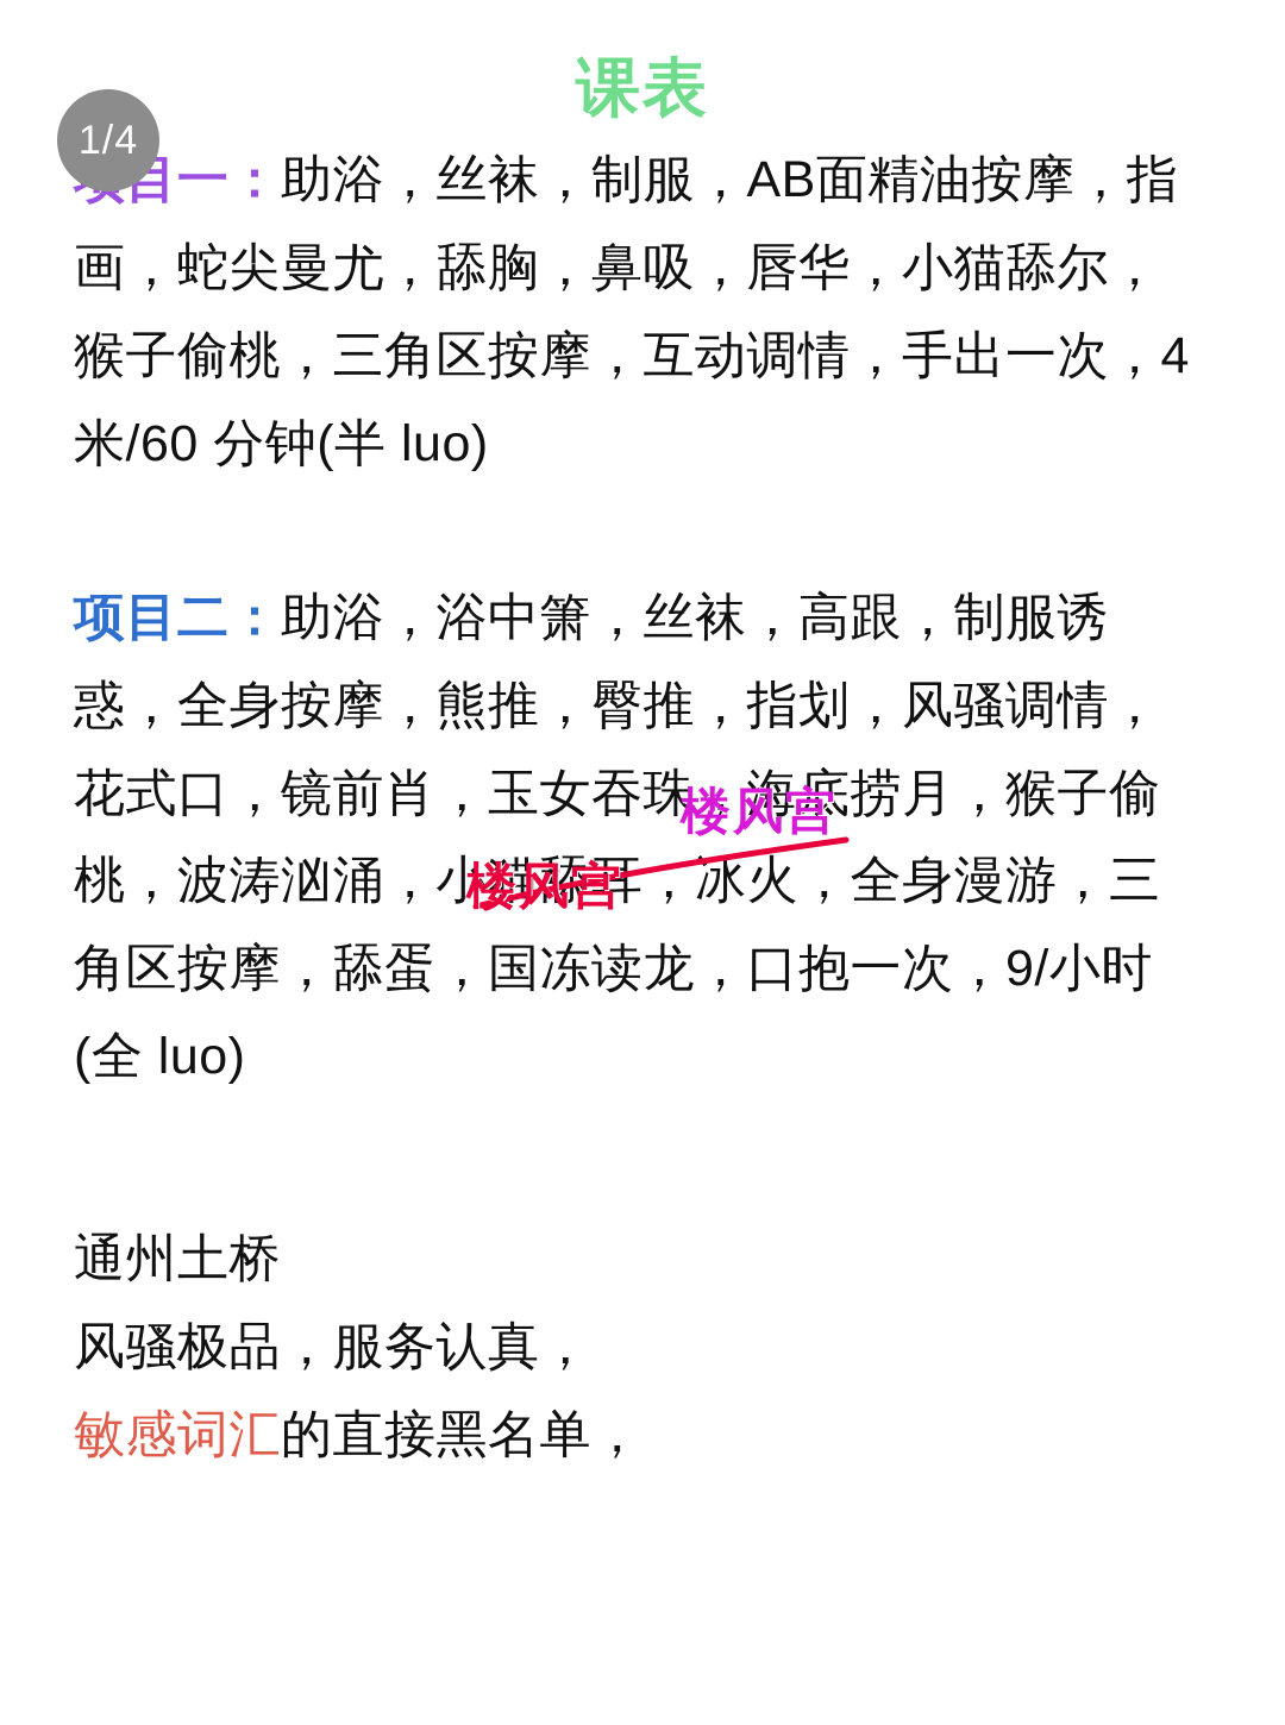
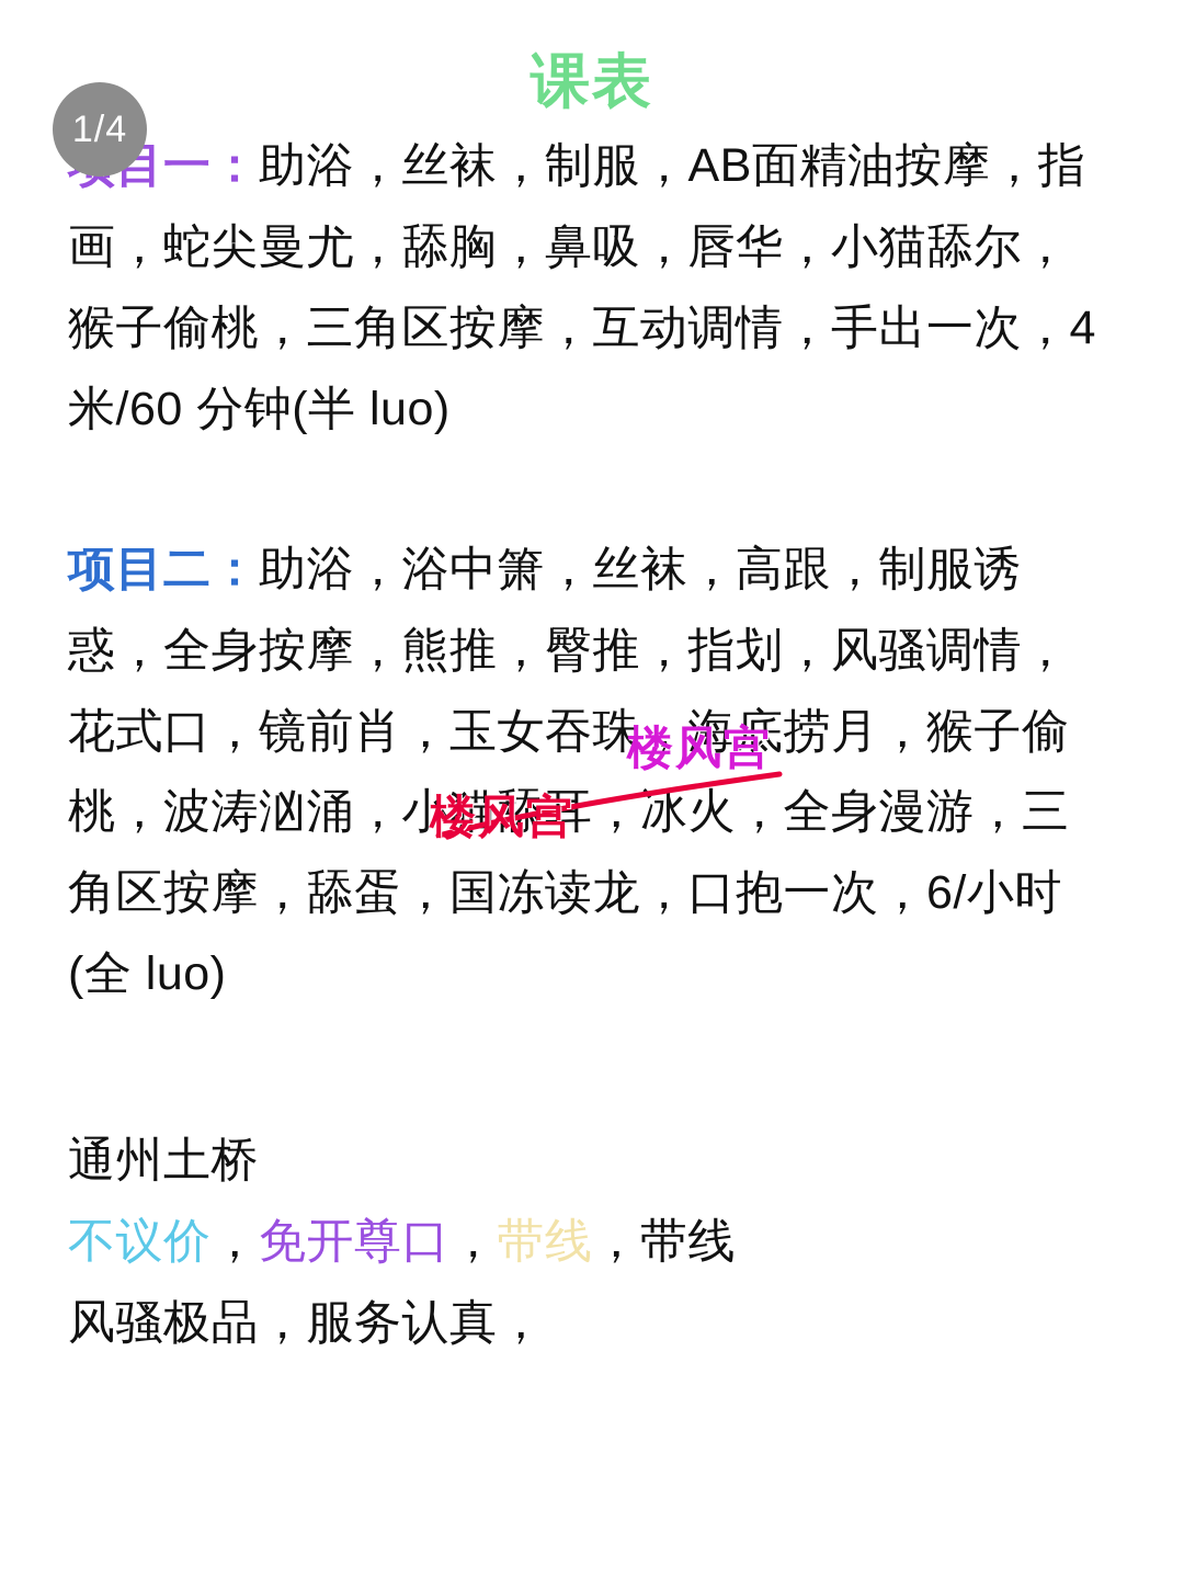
  1/4
  课表
  目一：助浴，丝袜，制服，AB面精油按摩，指画，蛇尖曼尤，舔胸，鼻吸，唇华，小猫舔尔，猴子偷桃，三角区按摩，互动调情，手出一次，4米/60 分钟(半 luo)
- 项目二：助浴，浴中箫，丝袜，高跟，制服诱惑，全身按摩，熊推，臀推，指划，风骚调情，花式口，镜前肖，玉女吞珠，海底捞月，猴子偷桃，波涛汹涌，小猫舔耳，冰火，全身漫游，三角区按摩，舔蛋，国冻读龙，口抱一次，9/小时(全 luo)
+ 项目二：助浴，浴中箫，丝袜，高跟，制服诱惑，全身按摩，熊推，臀推，指划，风骚调情，花式口，镜前肖，玉女吞珠，海底捞月，猴子偷桃，波涛汹涌，小猫舔耳，冰火，全身漫游，三角区按摩，舔蛋，国冻读龙，口抱一次，6/小时(全 luo)
  通州土桥
+ 不议价，免开尊口，带线，带线
  风骚极品，服务认真，
- 敏感词汇的直接黑名单，
  楼风宫
  楼风宫
